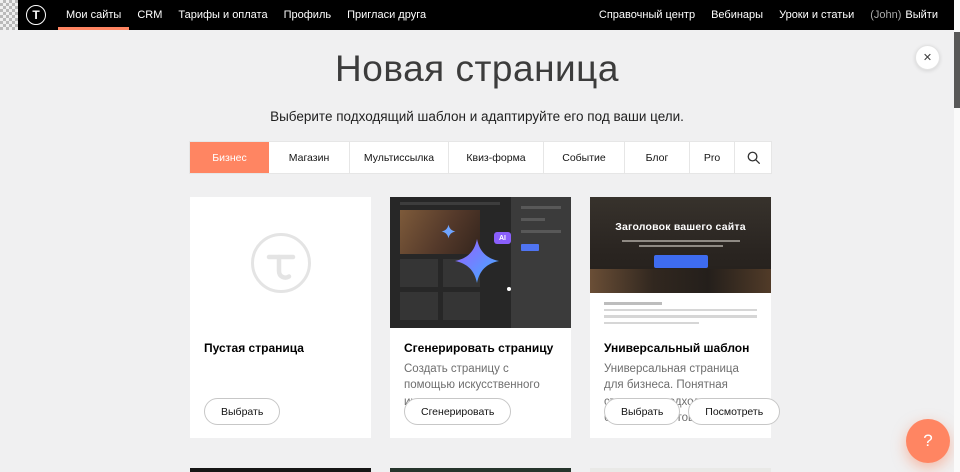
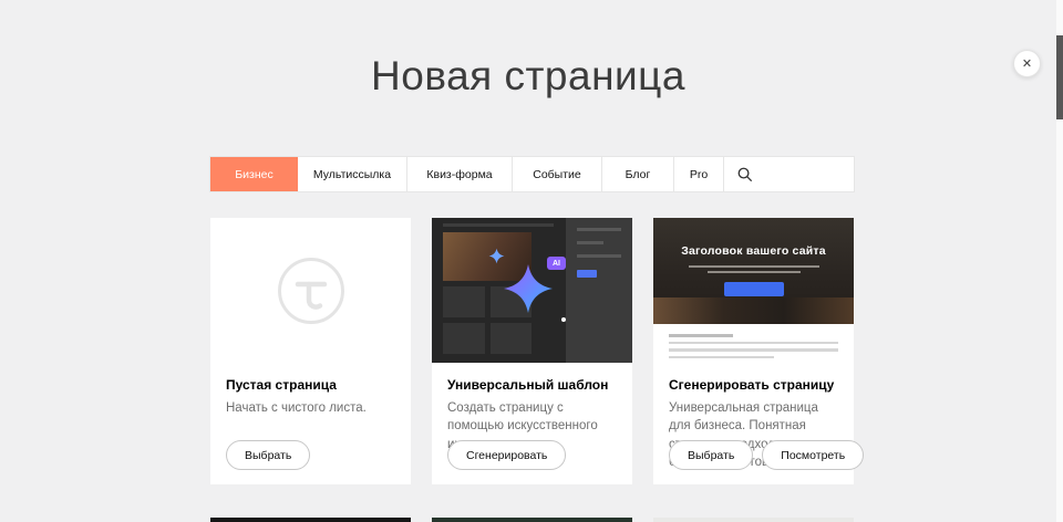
- T
- Мои сайты
- CRM
- Тарифы и оплата
- Профиль
- Пригласи друга
- Справочный центр
- Вебинары
- Уроки и статьи
- (John)
- Выйти
  ✕
  Новая страница
- Выберите подходящий шаблон и адаптируйте его под ваши цели.
  Бизнес
- Магазин
  Мультиссылка
  Квиз-форма
  Событие
  Блог
  Pro
  Пустая страница
+ Начать с чистого листа.
  Выбрать
- Сгенерировать страницу
+ Универсальный шаблон
  Создать страницу с помощью искусственного
  Сгенерировать
  Заголовок вашего сайта
- Универсальный шаблон
+ Сгенерировать страницу
  Выбрать
  Посмотреть
- ?
